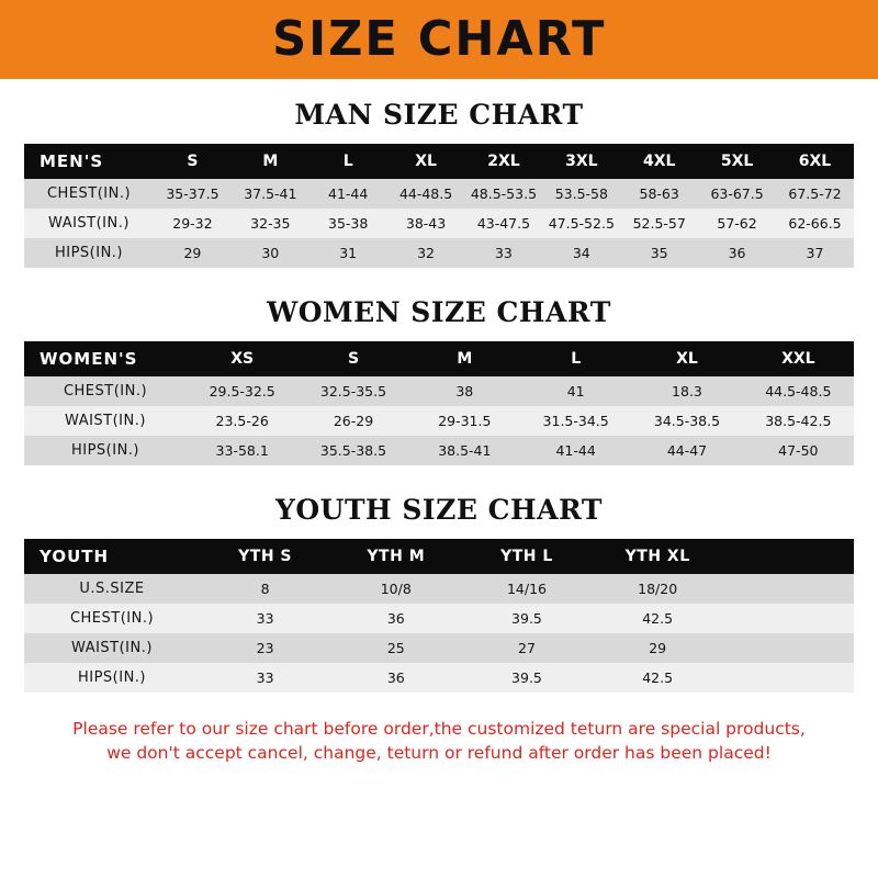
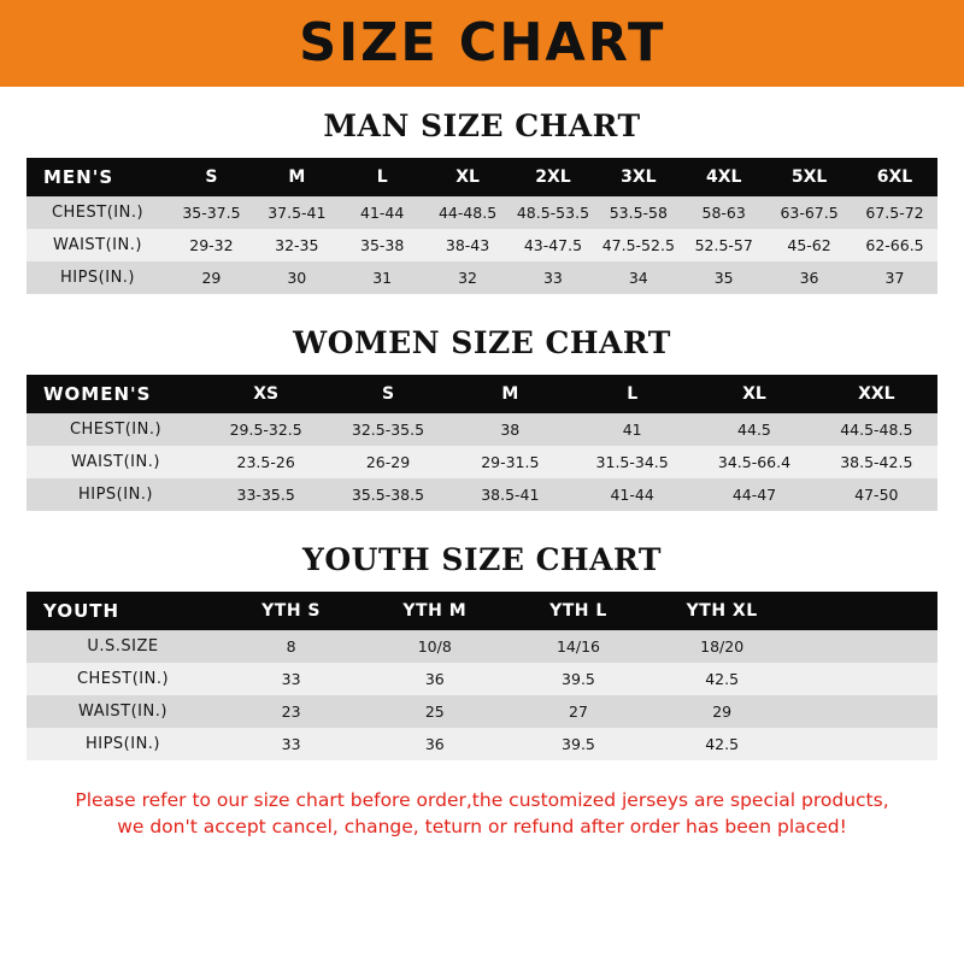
  SIZE CHART
  MAN SIZE CHART
  MEN'S	S	M	L	XL	2XL	3XL	4XL	5XL	6XL
  CHEST(IN.)	35-37.5	37.5-41	41-44	44-48.5	48.5-53.5	53.5-58	58-63	63-67.5	67.5-72
- WAIST(IN.)	29-32	32-35	35-38	38-43	43-47.5	47.5-52.5	52.5-57	57-62	62-66.5
+ WAIST(IN.)	29-32	32-35	35-38	38-43	43-47.5	47.5-52.5	52.5-57	45-62	62-66.5
  HIPS(IN.)	29	30	31	32	33	34	35	36	37
  WOMEN SIZE CHART
  WOMEN'S	XS	S	M	L	XL	XXL
- CHEST(IN.)	29.5-32.5	32.5-35.5	38	41	18.3	44.5-48.5
+ CHEST(IN.)	29.5-32.5	32.5-35.5	38	41	44.5	44.5-48.5
- WAIST(IN.)	23.5-26	26-29	29-31.5	31.5-34.5	34.5-38.5	38.5-42.5
+ WAIST(IN.)	23.5-26	26-29	29-31.5	31.5-34.5	34.5-66.4	38.5-42.5
- HIPS(IN.)	33-58.1	35.5-38.5	38.5-41	41-44	44-47	47-50
+ HIPS(IN.)	33-35.5	35.5-38.5	38.5-41	41-44	44-47	47-50
  YOUTH SIZE CHART
  YOUTH	YTH S	YTH M	YTH L	YTH XL
  U.S.SIZE	8	10/8	14/16	18/20
  CHEST(IN.)	33	36	39.5	42.5
  WAIST(IN.)	23	25	27	29
  HIPS(IN.)	33	36	39.5	42.5
- Please refer to our size chart before order,the customized teturn are special products,
+ Please refer to our size chart before order,the customized jerseys are special products,
  we don't accept cancel, change, teturn or refund after order has been placed!
